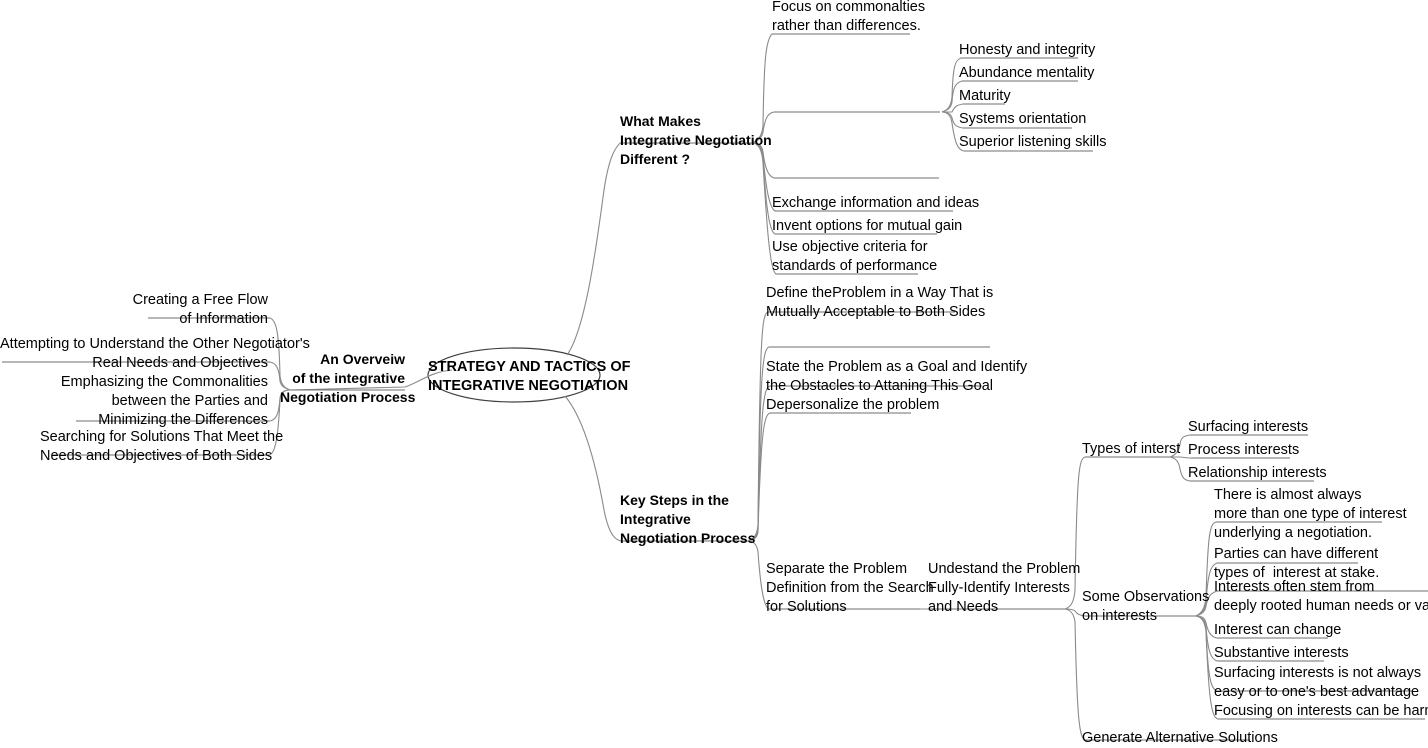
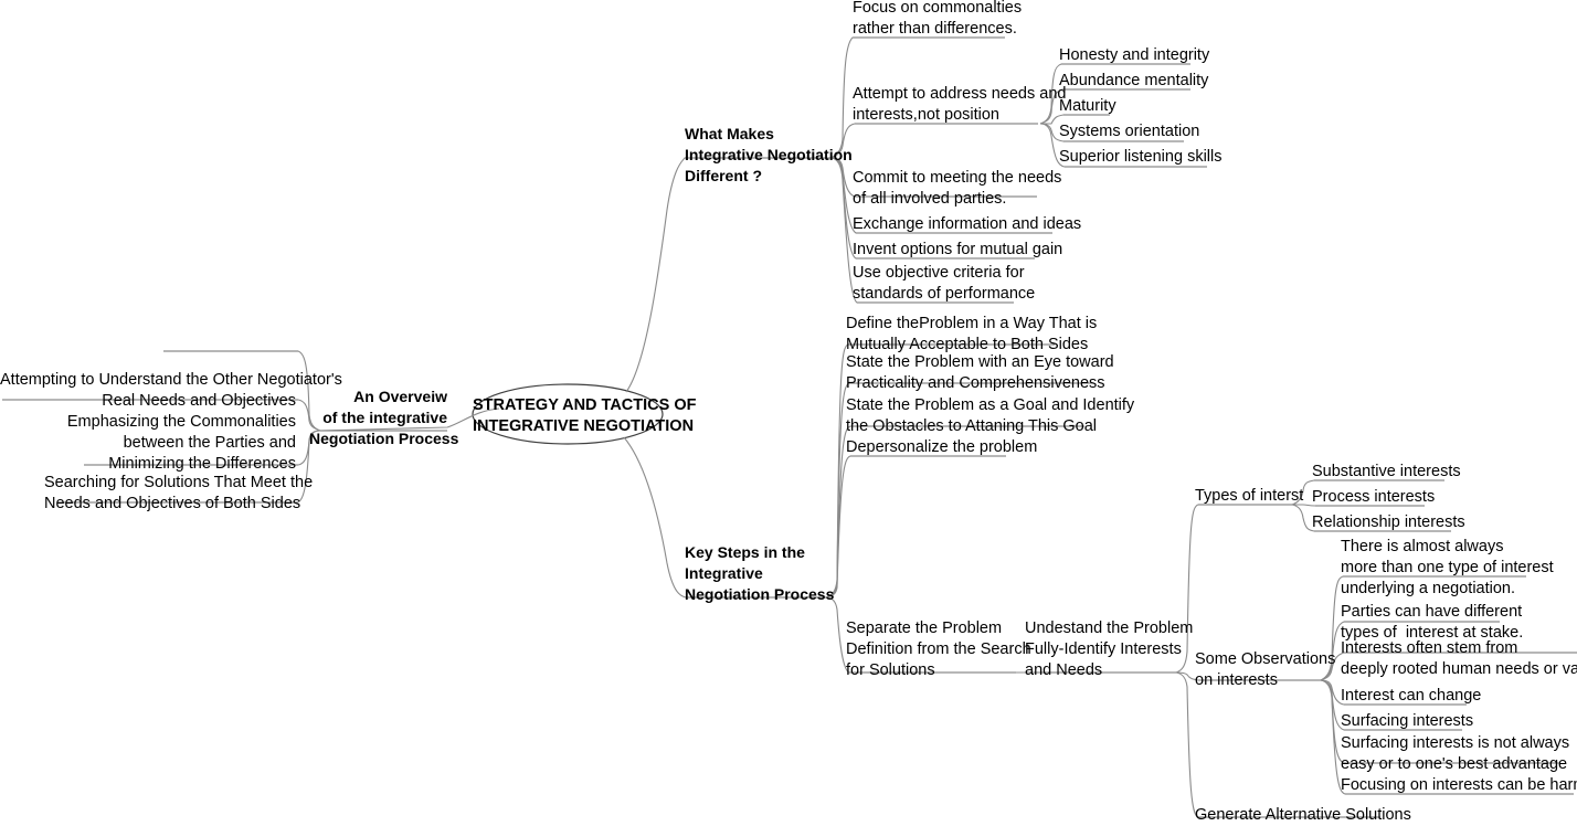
  STRATEGY AND TACTICS OF
  INTEGRATIVE NEGOTIATION
  What Makes
  Integrative Negotiation
  Different ?
  An Overveiw
  of the integrative
  Negotiation Process
  Key Steps in the
  Integrative
  Negotiation Process
  Focus on commonalties
  rather than differences.
+ Attempt to address needs and
+ interests,not position
+ Commit to meeting the needs
+ of all involved parties.
  Exchange information and ideas
  Invent options for mutual gain
  Use objective criteria for
  standards of performance
  Honesty and integrity
  Abundance mentality
  Maturity
  Systems orientation
  Superior listening skills
- Creating a Free Flow
- of Information
  Attempting to Understand the Other Negotiator's
  Real Needs and Objectives
  Emphasizing the Commonalities
  between the Parties and
  Minimizing the Differences
  Searching for Solutions That Meet the
  Needs and Objectives of Both Sides
  Define theProblem in a Way That is
  Mutually Acceptable to Both Sides
+ State the Problem with an Eye toward
+ Practicality and Comprehensiveness
  State the Problem as a Goal and Identify
  the Obstacles to Attaning This Goal
  Depersonalize the problem
  Separate the Problem
  Definition from the Search
  for Solutions
  Undestand the Problem
  Fully-Identify Interests
  and Needs
  Types of interst
  Some Observations
  on interests
  Generate Alternative Solutions
- Surfacing interests
+ Substantive interests
  Process interests
  Relationship interests
  There is almost always
  more than one type of interest
  underlying a negotiation.
  Parties can have different
  types of interest at stake.
  Interests often stem from
  deeply rooted human needs or va
  Interest can change
- Substantive interests
+ Surfacing interests
  Surfacing interests is not always
  easy or to one's best advantage
  Focusing on interests can be har
